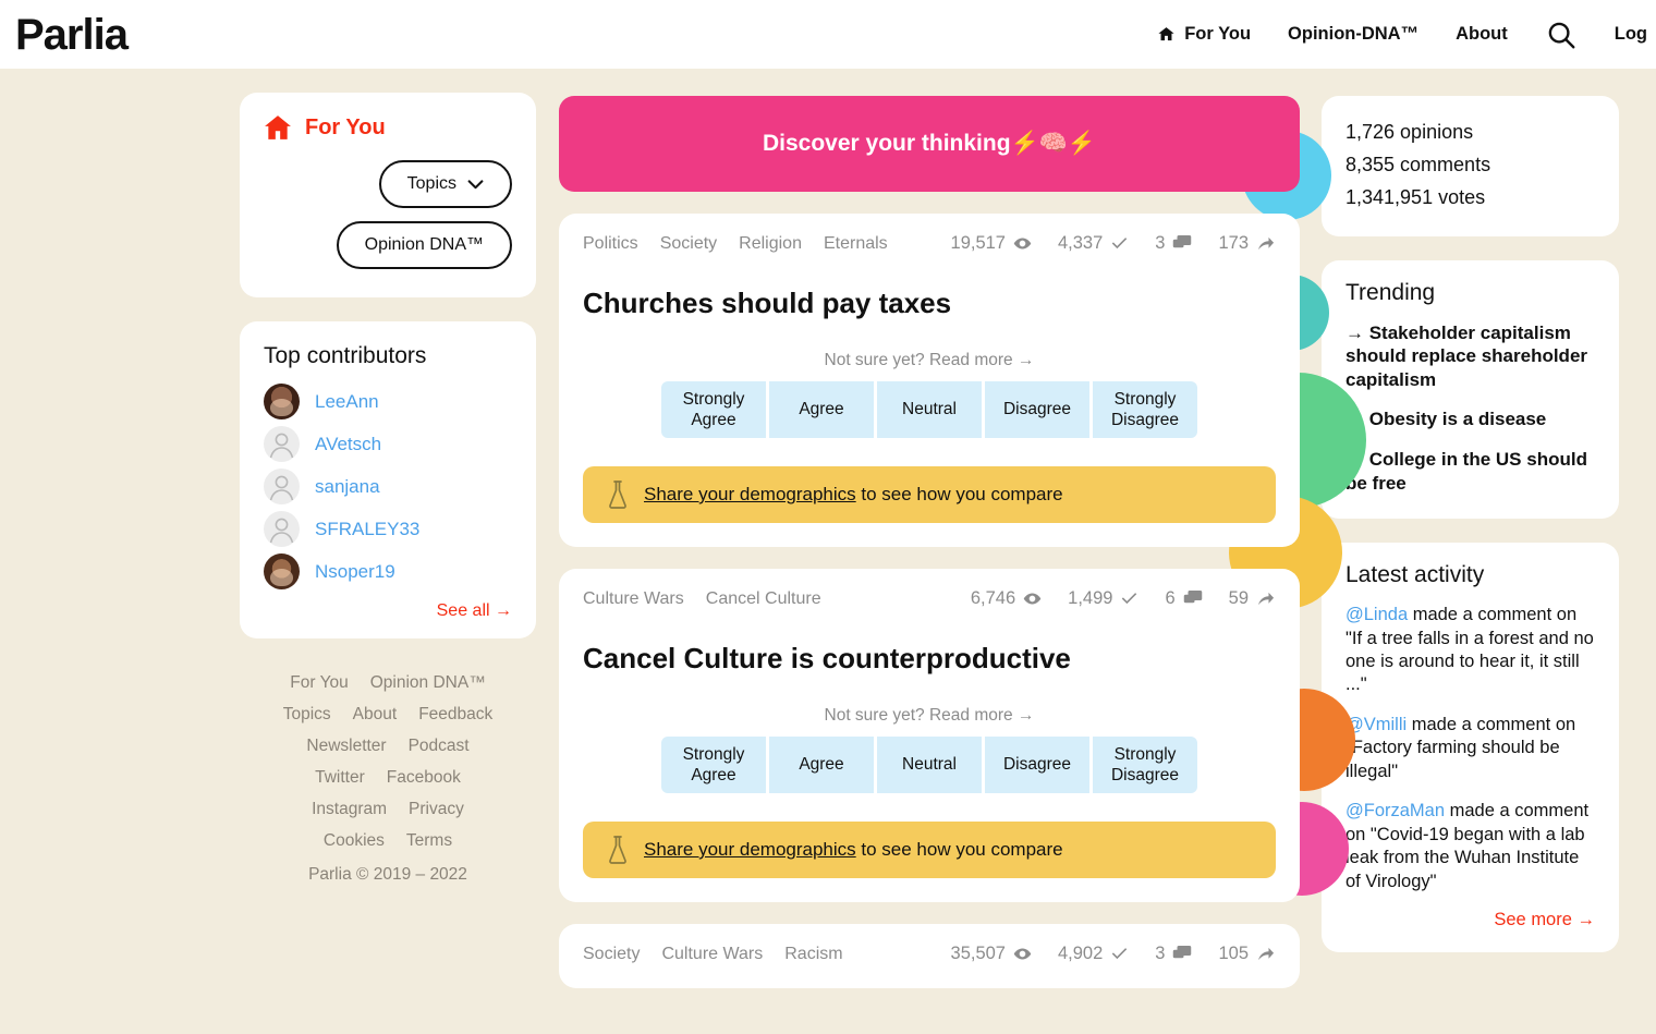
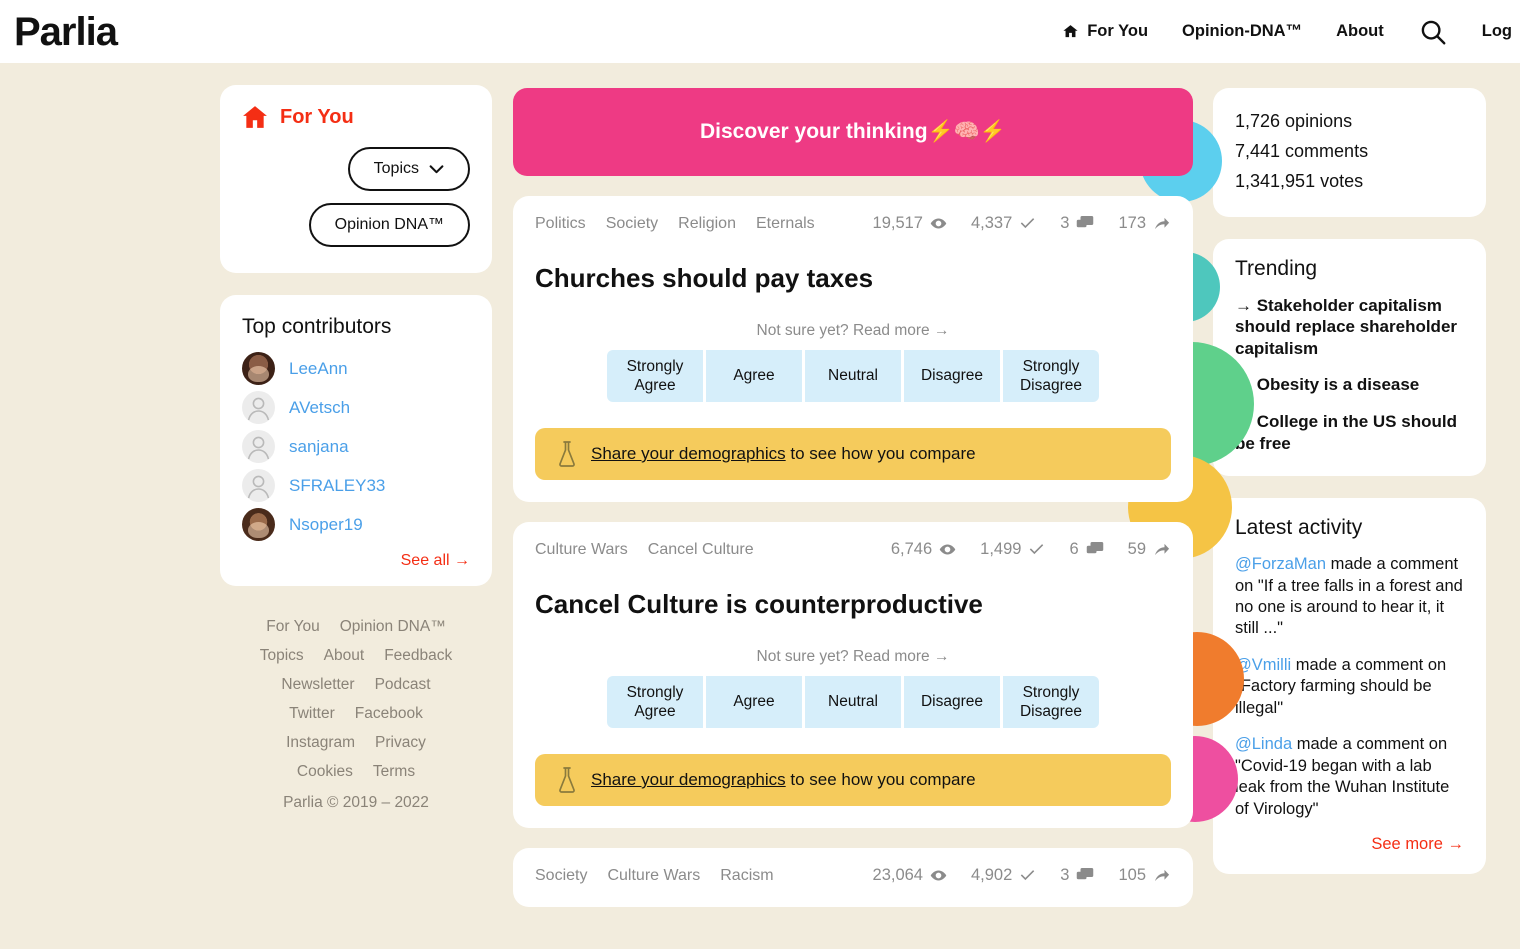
  Parlia
  For You
  Opinion-DNA™
  About
  Log
  For You
  Topics
  Opinion DNA™
  Top contributors
  LeeAnn
  AVetsch
  sanjana
  SFRALEY33
  Nsoper19
  See all →
  For You Opinion DNA™
  Topics About Feedback
  Newsletter Podcast
  Twitter Facebook
  Instagram Privacy
  Cookies Terms
  Parlia © 2019 – 2022
  Discover your thinking⚡🧠⚡
  Politics
  Society
  Religion
  Eternals
  19,517
  4,337
  3
  173
  Churches should pay taxes
  Not sure yet? Read more →
  Strongly Agree
  Agree
  Neutral
  Disagree
  Strongly Disagree
  Share your demographics to see how you compare
  Culture Wars
  Cancel Culture
  6,746
  1,499
  6
  59
  Cancel Culture is counterproductive
  Not sure yet? Read more →
  Strongly Agree
  Agree
  Neutral
  Disagree
  Strongly Disagree
  Share your demographics to see how you compare
  Society
  Culture Wars
  Racism
- 35,507
+ 23,064
  4,902
  3
  105
  1,726 opinions
- 8,355 comments
+ 7,441 comments
  1,341,951 votes
  Trending
  → Stakeholder capitalism should replace shareholder capitalism
  Obesity is a disease
  College in the US should be free
  Latest activity
- @Linda made a comment on "If a tree falls in a forest and no one is around to hear it, it still ..."
+ @ForzaMan made a comment on "If a tree falls in a forest and no one is around to hear it, it still ..."
  @Vmilli made a comment on Factory farming should be illegal"
- @ForzaMan made a comment on "Covid-19 began with a lab eak from the Wuhan Institute of Virology"
+ @Linda made a comment on "Covid-19 began with a lab eak from the Wuhan Institute of Virology"
  See more →
